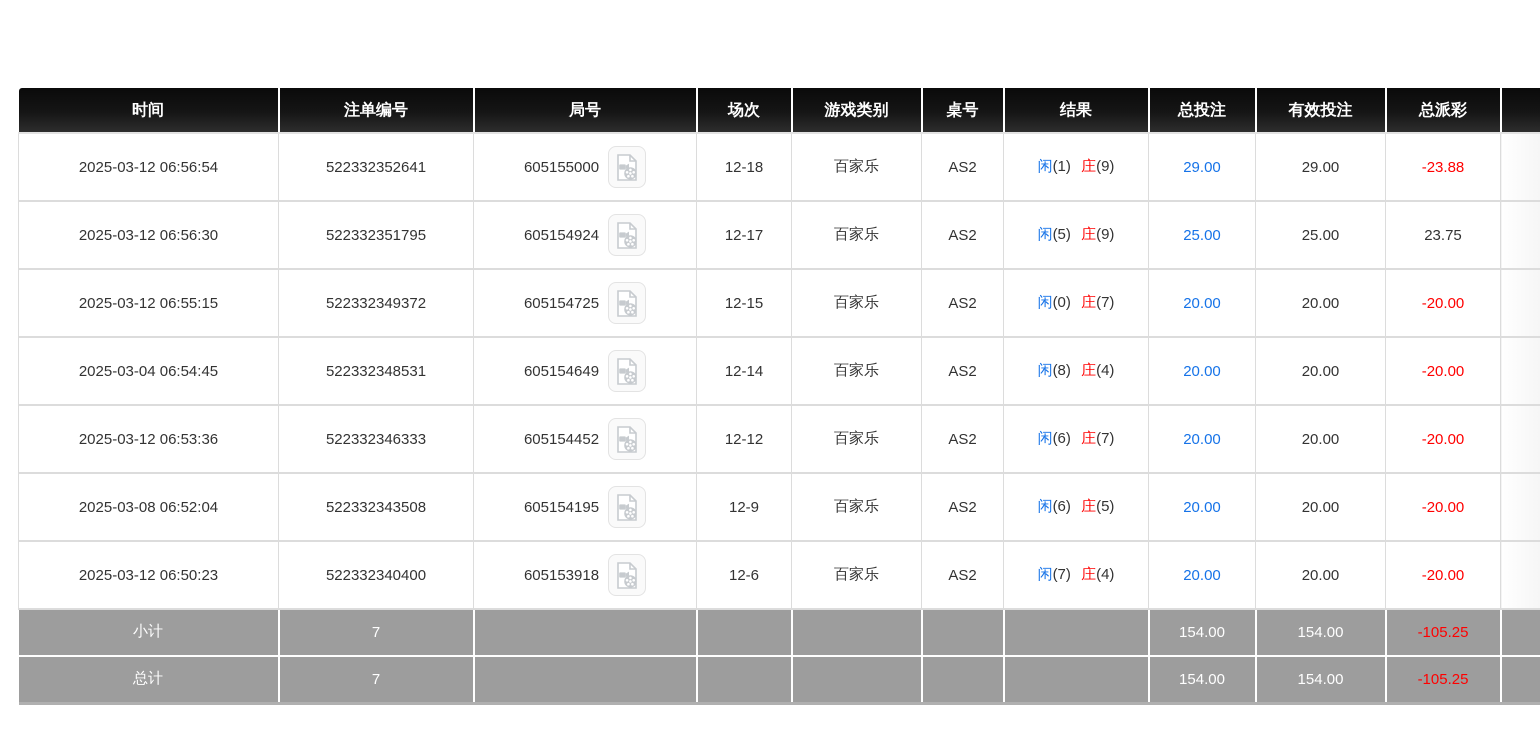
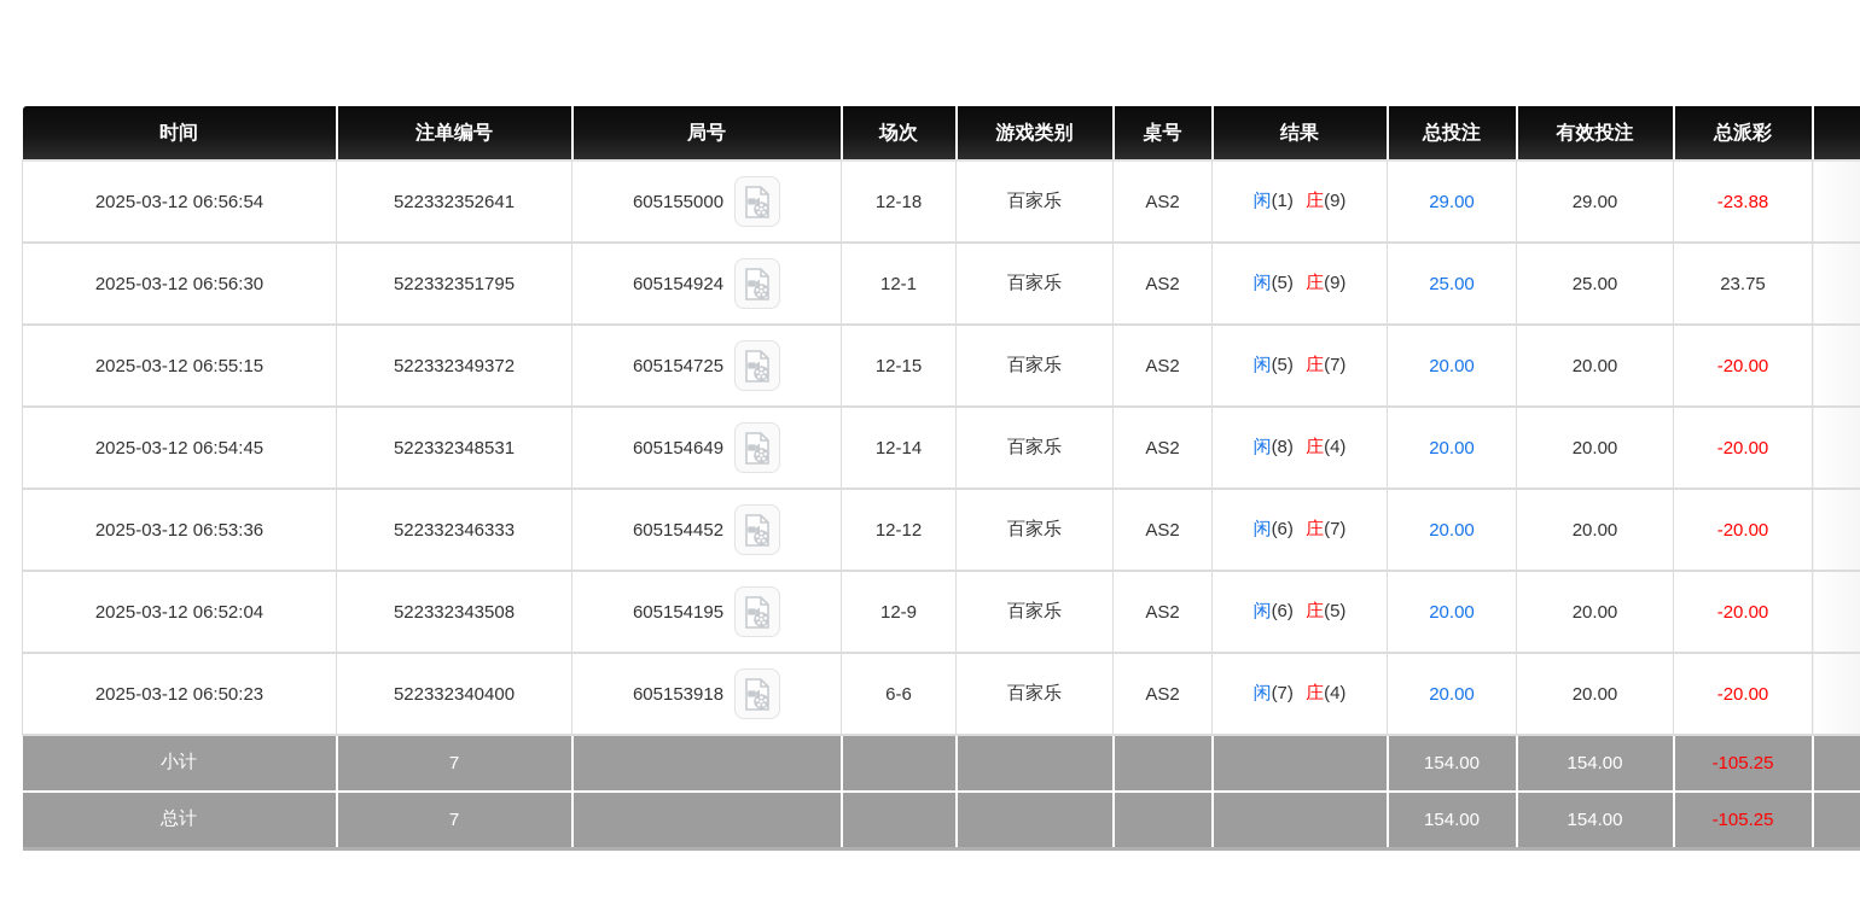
  时间	注单编号	局号	场次	游戏类别	桌号	结果	总投注	有效投注	总派彩
  2025-03-12 06:56:54	522332352641	605155000	12-18	百家乐	AS2	闲(1) 庄(9)	29.00	29.00	-23.88
- 2025-03-12 06:56:30	522332351795	605154924	12-17	百家乐	AS2	闲(5) 庄(9)	25.00	25.00	23.75
+ 2025-03-12 06:56:30	522332351795	605154924	12-1	百家乐	AS2	闲(5) 庄(9)	25.00	25.00	23.75
- 2025-03-12 06:55:15	522332349372	605154725	12-15	百家乐	AS2	闲(0) 庄(7)	20.00	20.00	-20.00
+ 2025-03-12 06:55:15	522332349372	605154725	12-15	百家乐	AS2	闲(5) 庄(7)	20.00	20.00	-20.00
- 2025-03-04 06:54:45	522332348531	605154649	12-14	百家乐	AS2	闲(8) 庄(4)	20.00	20.00	-20.00
+ 2025-03-12 06:54:45	522332348531	605154649	12-14	百家乐	AS2	闲(8) 庄(4)	20.00	20.00	-20.00
  2025-03-12 06:53:36	522332346333	605154452	12-12	百家乐	AS2	闲(6) 庄(7)	20.00	20.00	-20.00
- 2025-03-08 06:52:04	522332343508	605154195	12-9	百家乐	AS2	闲(6) 庄(5)	20.00	20.00	-20.00
+ 2025-03-12 06:52:04	522332343508	605154195	12-9	百家乐	AS2	闲(6) 庄(5)	20.00	20.00	-20.00
- 2025-03-12 06:50:23	522332340400	605153918	12-6	百家乐	AS2	闲(7) 庄(4)	20.00	20.00	-20.00
+ 2025-03-12 06:50:23	522332340400	605153918	6-6	百家乐	AS2	闲(7) 庄(4)	20.00	20.00	-20.00
  小计	7						154.00	154.00	-105.25
  总计	7						154.00	154.00	-105.25
